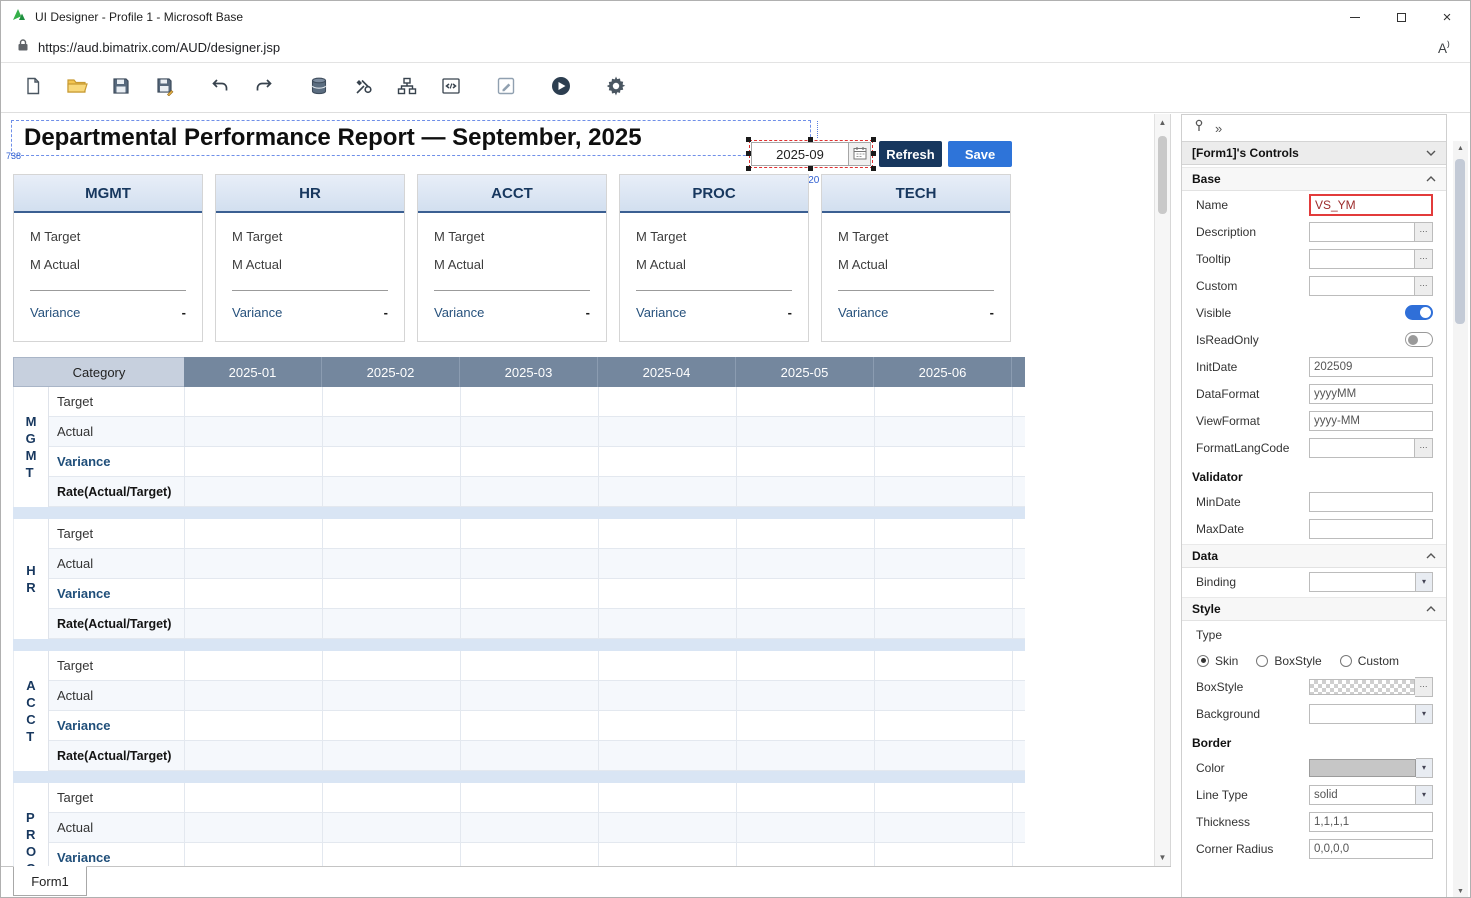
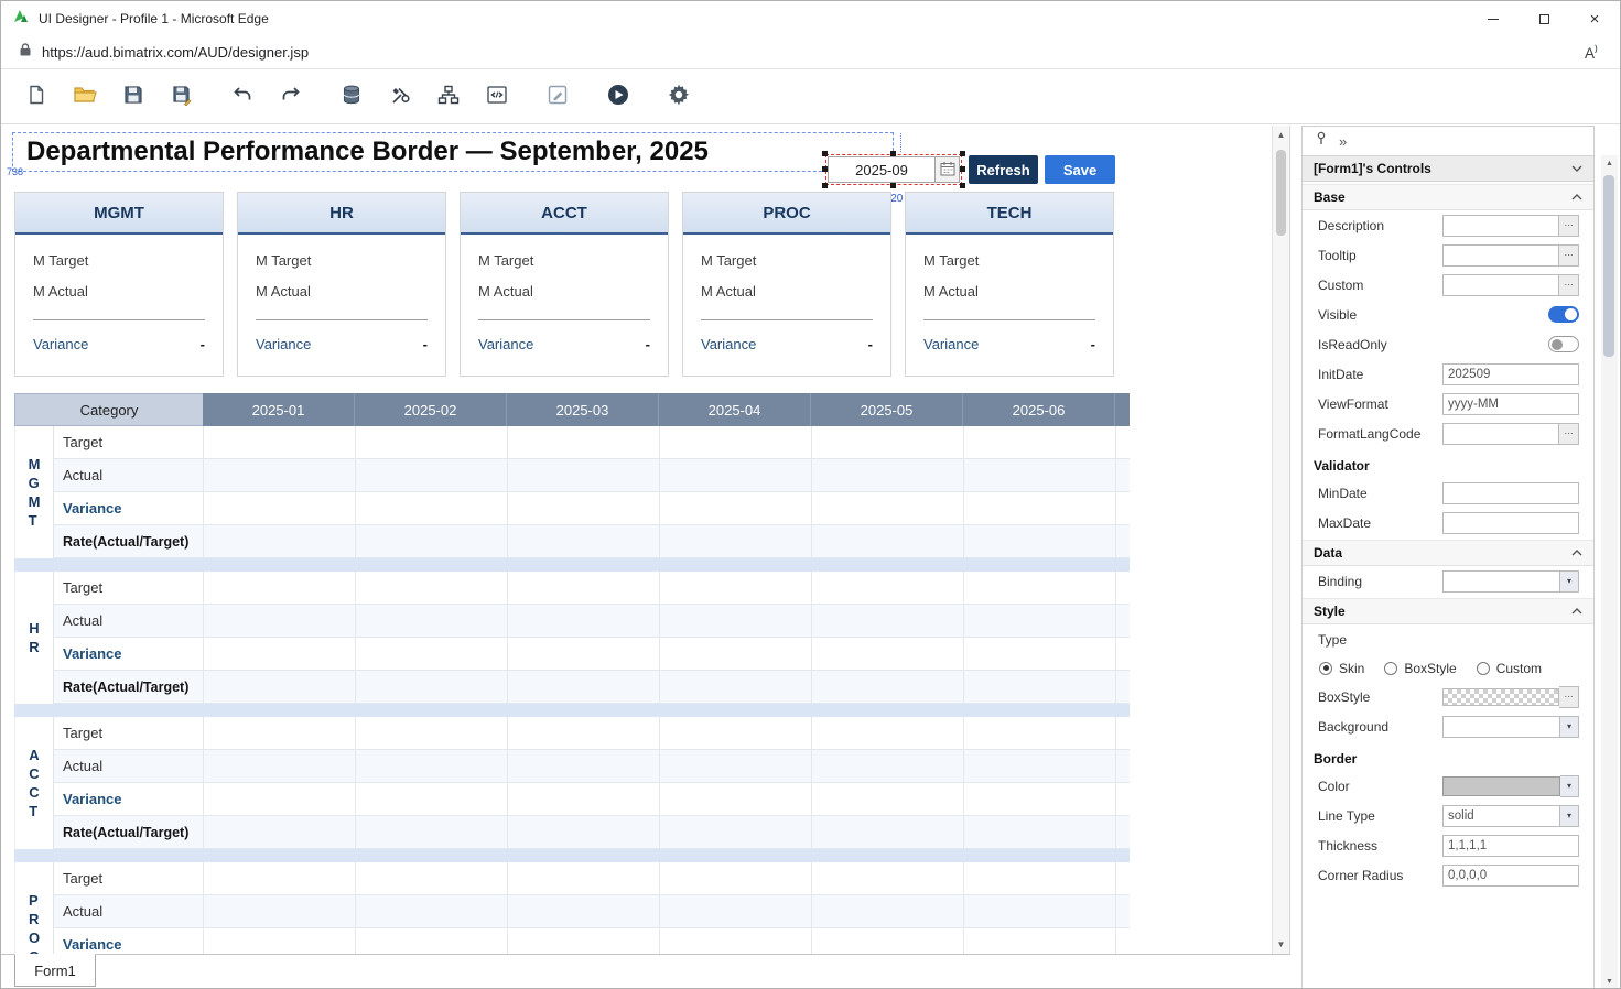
- UI Designer - Profile 1 - Microsoft Base
+ UI Designer - Profile 1 - Microsoft Edge
  ×
  https://aud.bimatrix.com/AUD/designer.jsp
  A⁾
- Departmental Performance Report — September, 2025
+ Departmental Performance Border — September, 2025
  738
  2025-09
  Refresh
  Save
  MGMT
  M Target
  M Actual
  Variance
  -
  HR
  M Target
  M Actual
  Variance
  -
  ACCT
  M Target
  M Actual
  Variance
  -
  PROC
  M Target
  M Actual
  Variance
  -
  TECH
  M Target
  M Actual
  Variance
  -
  Category
  2025-01
  2025-02
  2025-03
  2025-04
  2025-05
  2025-06
  M
  G
  M
  T
  Target
  Actual
  Variance
  Rate(Actual/Target)
  H
  R
  Target
  Actual
  Variance
  Rate(Actual/Target)
  A
  C
  C
  T
  Target
  Actual
  Variance
  Rate(Actual/Target)
  P
  R
  O
  Target
  Actual
  Variance
  ▲
  ▼
  Form1
  »
  [Form1]'s Controls
  Base
- Name
- VS_YM
  Description
  ···
  Tooltip
  ···
  Custom
  ···
  Visible
  IsReadOnly
  InitDate
  202509
- DataFormat
- yyyyMM
  ViewFormat
  yyyy-MM
  FormatLangCode
  ···
  Validator
  MinDate
  MaxDate
  Data
  Binding
  ▾
  Style
  Type
  Skin
  BoxStyle
  Custom
  BoxStyle
  ···
  Background
  ▾
  Border
  Color
  ▾
  Line Type
  solid
  ▾
  Thickness
  1,1,1,1
  Corner Radius
  0,0,0,0
